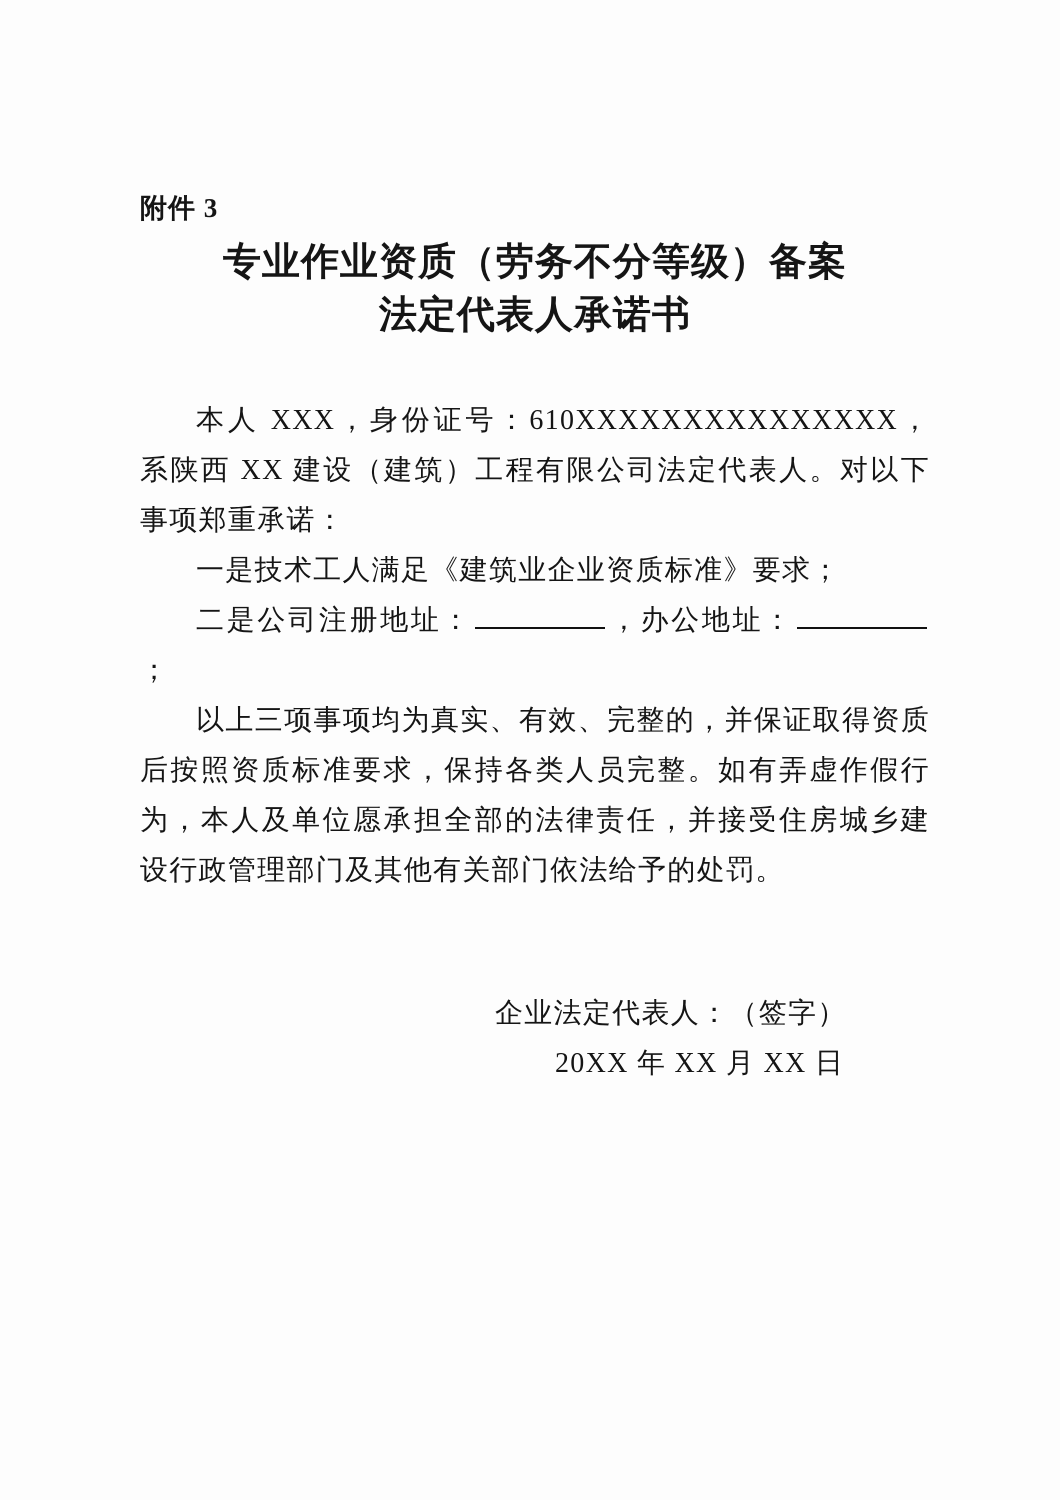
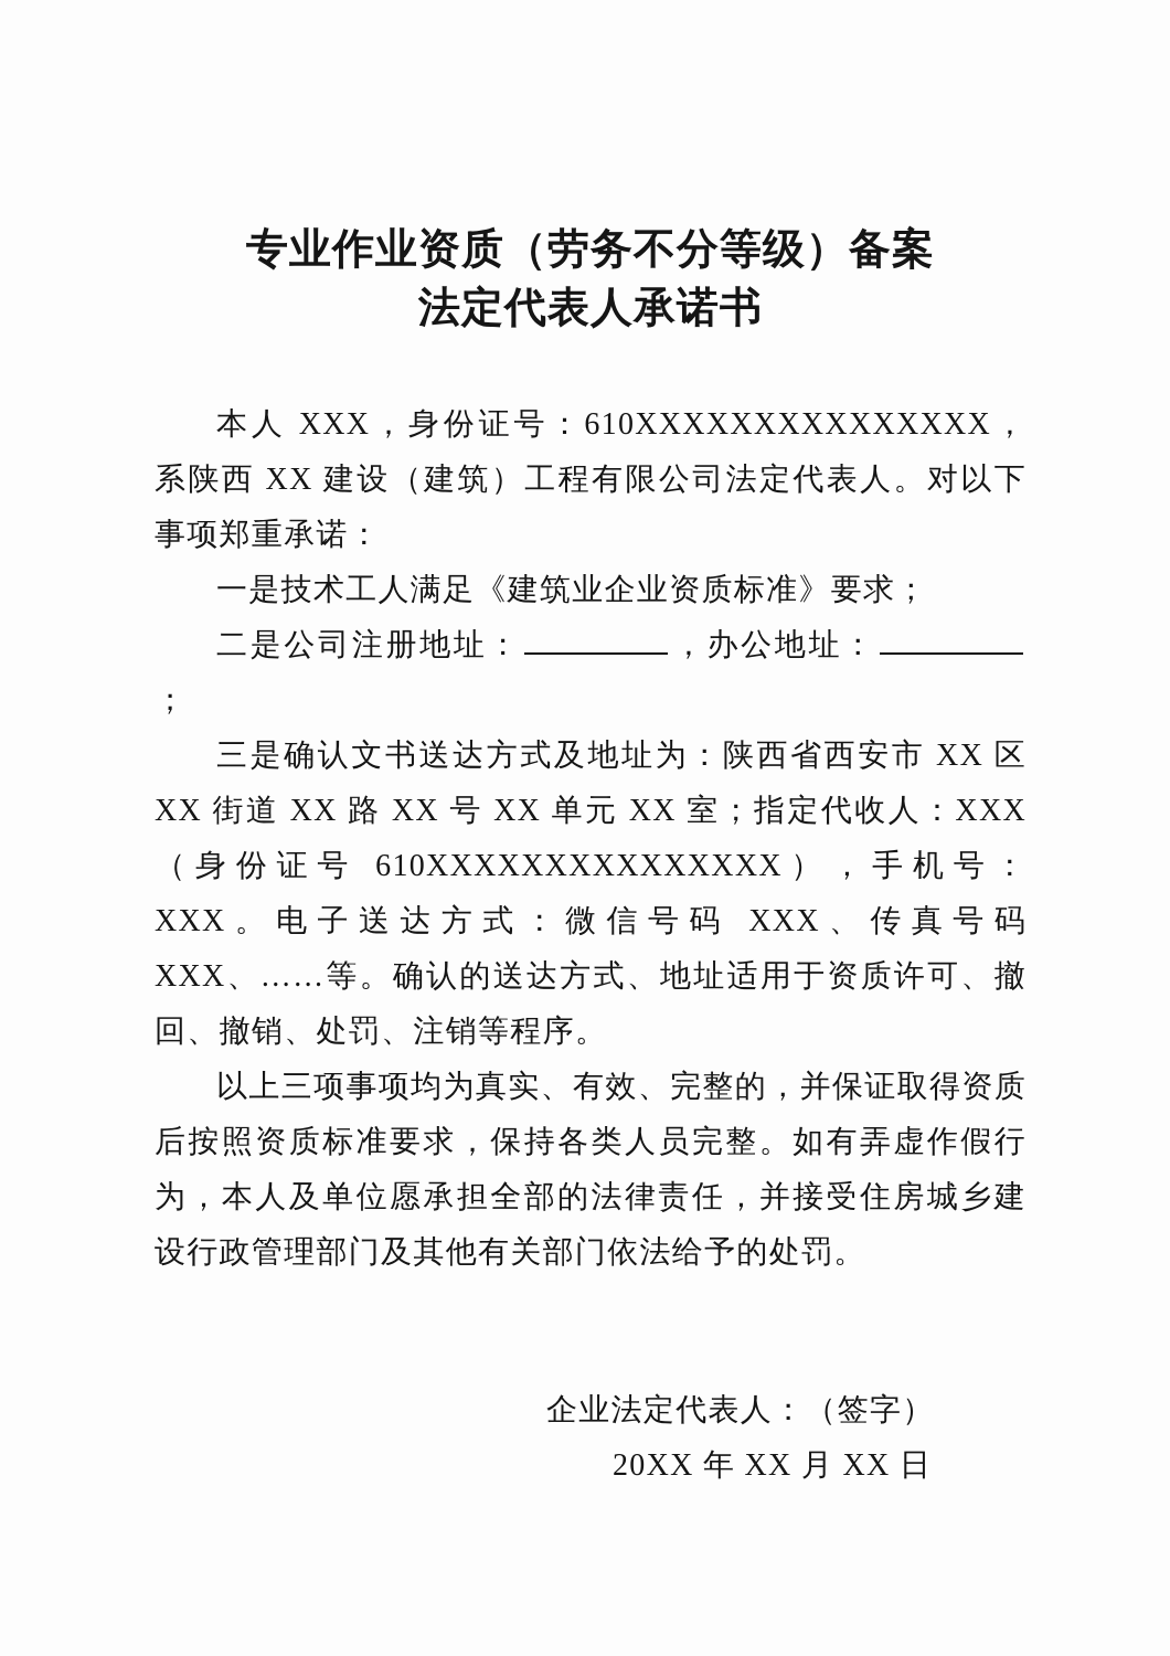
- 附件 3
  专业作业资质（劳务不分等级）备案
  法定代表人承诺书
  本人 XXX，身份证号：610XXXXXXXXXXXXXXX，系陕西 XX 建设（建筑）工程有限公司法定代表人。对以下事项郑重承诺：
  一是技术工人满足《建筑业企业资质标准》要求；
  二是公司注册地址： ，办公地址：；
+ 三是确认文书送达方式及地址为：陕西省西安市 XX 区 XX 街道 XX 路 XX 号 XX 单元 XX 室；指定代收人：XXX（身份证号 610XXXXXXXXXXXXXXX），手机号：XXX。电子送达方式：微信号码 XXX、传真号码 XXX、……等。确认的送达方式、地址适用于资质许可、撤回、撤销、处罚、注销等程序。
  以上三项事项均为真实、有效、完整的，并保证取得资质后按照资质标准要求，保持各类人员完整。如有弄虚作假行为，本人及单位愿承担全部的法律责任，并接受住房城乡建设行政管理部门及其他有关部门依法给予的处罚。
  企业法定代表人：（签字）
  20XX 年 XX 月 XX 日
